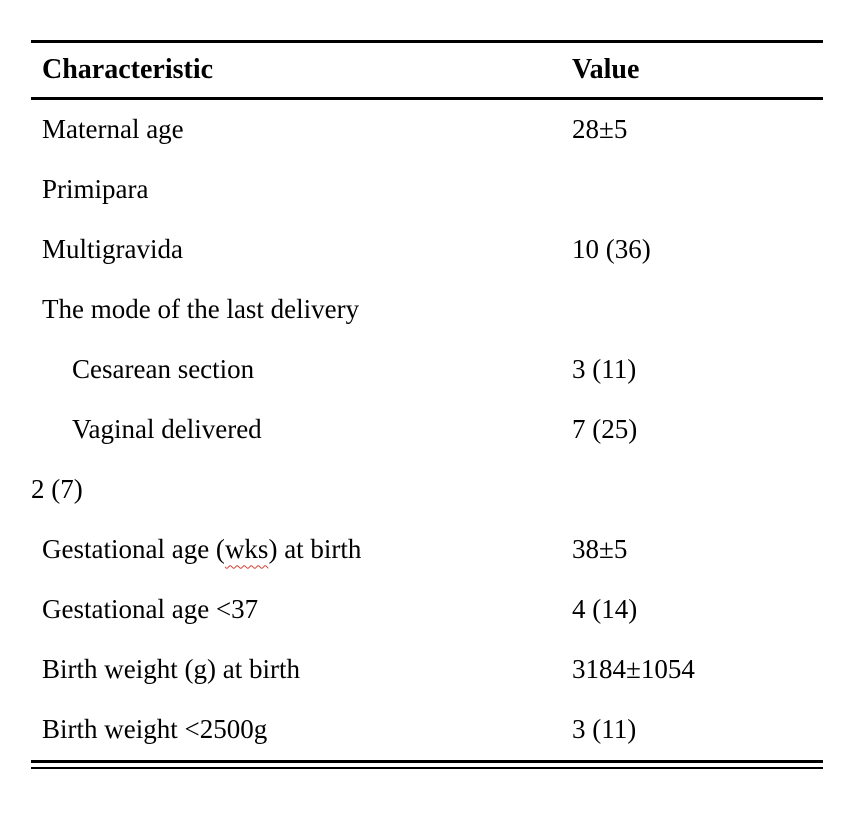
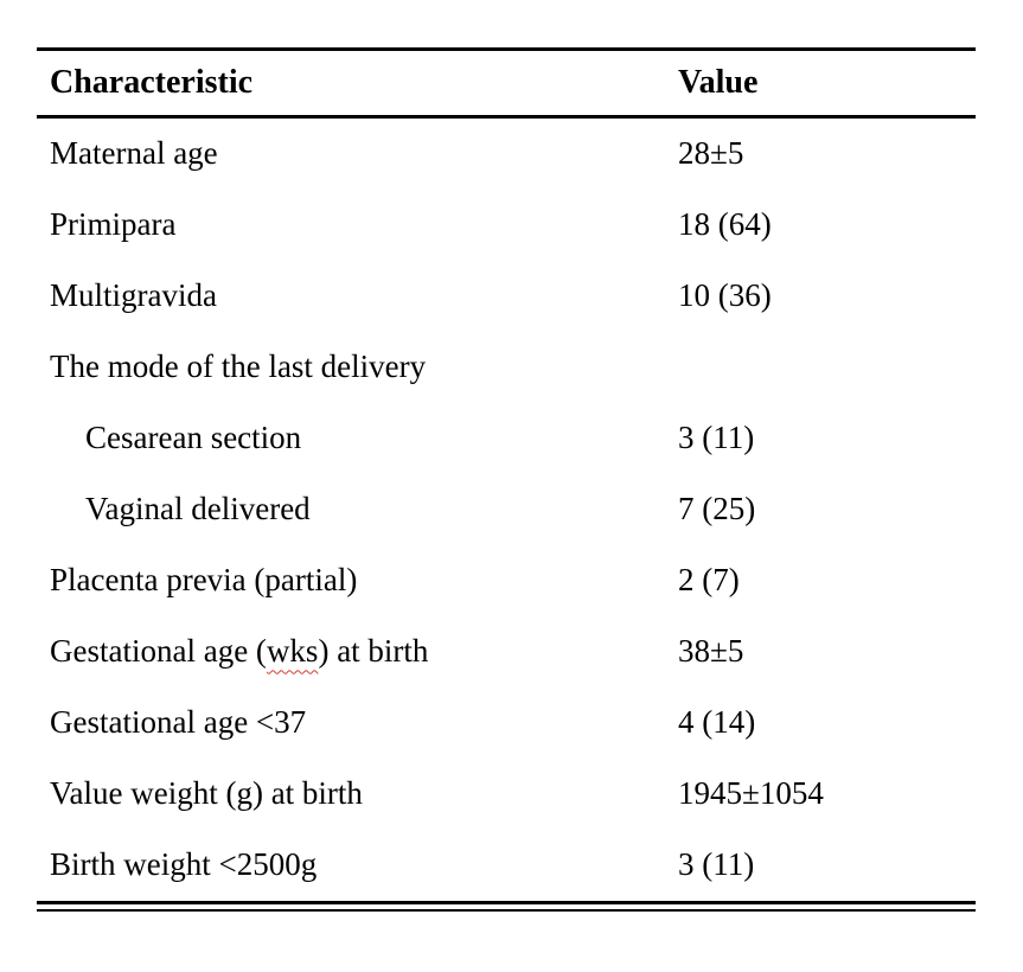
  Characteristic
  Value
  Maternal age
  28±5
  Primipara
+ 18 (64)
  Multigravida
  10 (36)
  The mode of the last delivery
  Cesarean section
  3 (11)
  Vaginal delivered
  7 (25)
+ Placenta previa (partial)
  2 (7)
  Gestational age (wks) at birth
  38±5
  Gestational age <37
  4 (14)
- Birth weight (g) at birth
+ Value weight (g) at birth
- 3184±1054
+ 1945±1054
  Birth weight <2500g
  3 (11)
